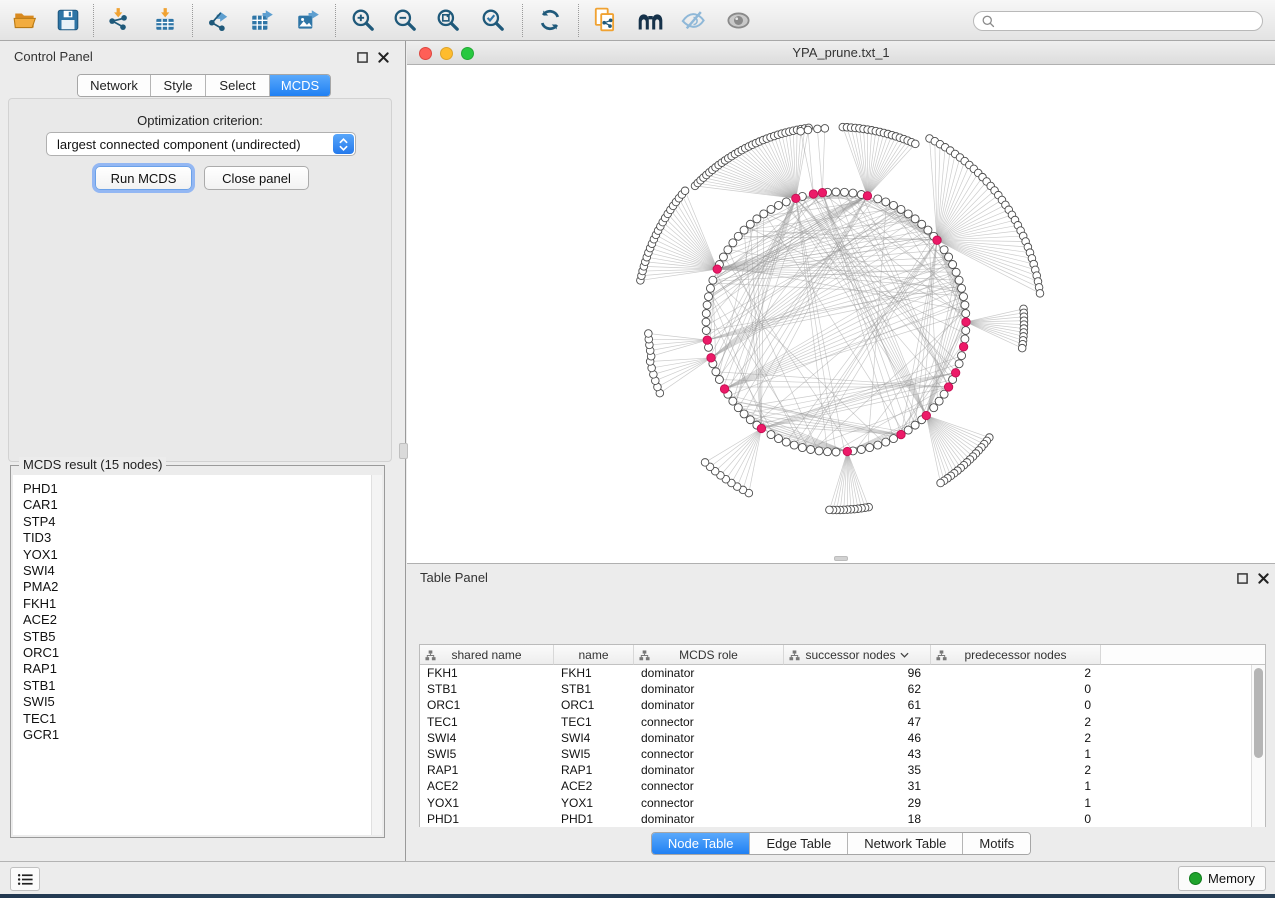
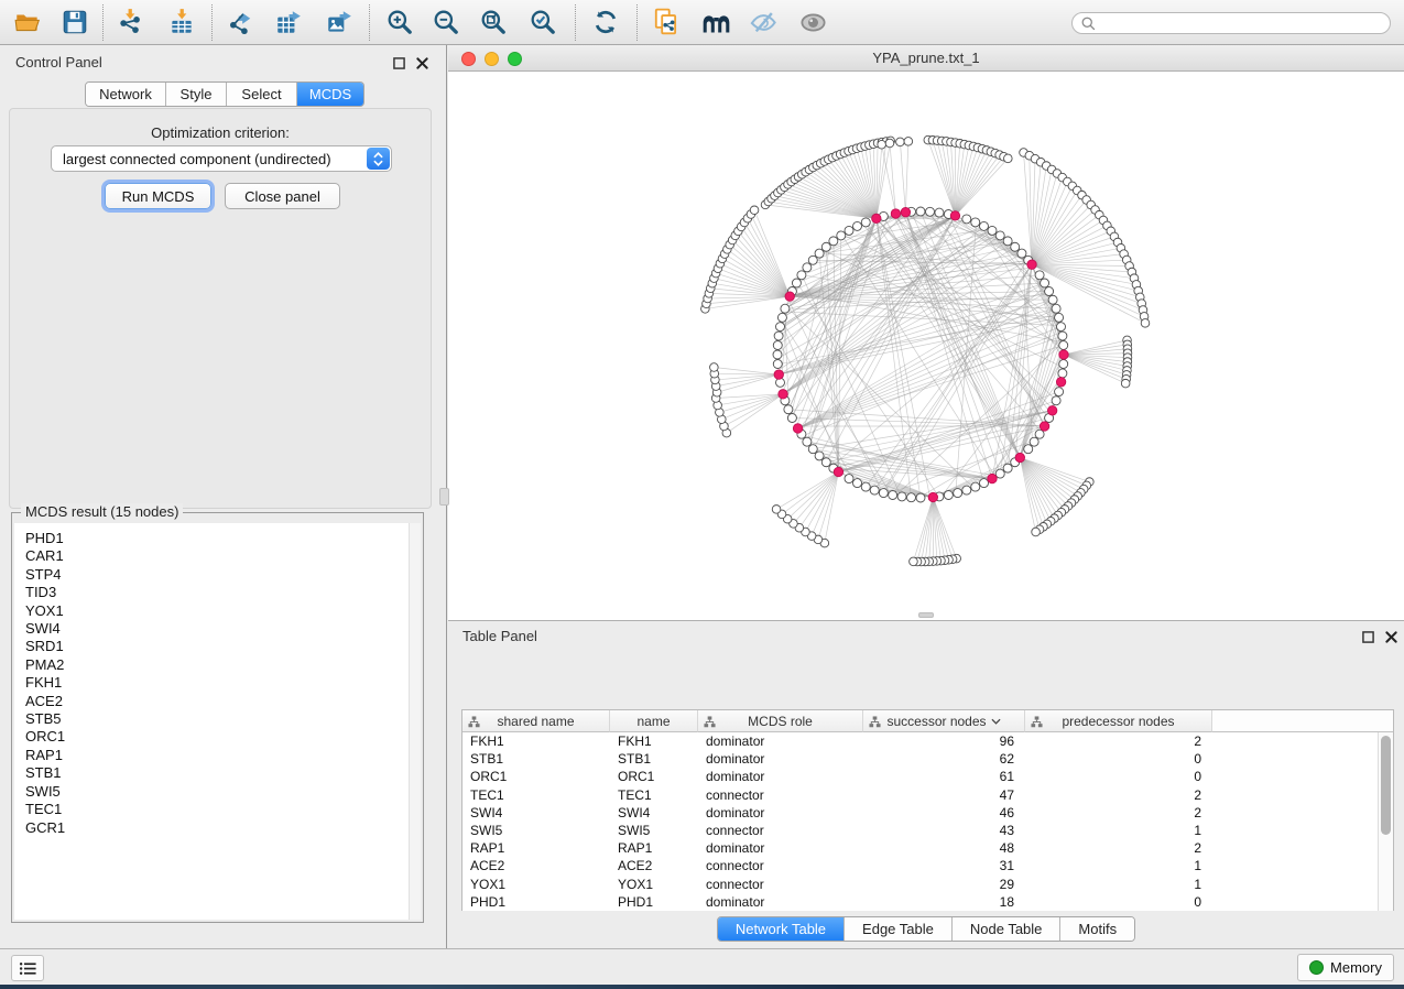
  Control Panel
  Network
  Style
  Select
  MCDS
  Optimization criterion:
  largest connected component (undirected)
  Run MCDS
  Close panel
  MCDS result (15 nodes)
  PHD1
  CAR1
  STP4
  TID3
  YOX1
  SWI4
+ SRD1
  PMA2
  FKH1
  ACE2
  STB5
  ORC1
  RAP1
  STB1
  SWI5
  TEC1
  GCR1
  YPA_prune.txt_1
  Table Panel
  shared name
  name
  MCDS role
  successor nodes
  predecessor nodes
  FKH1
  FKH1
  dominator
  96
  2
  STB1
  STB1
  dominator
  62
  0
  ORC1
  ORC1
  dominator
  61
  0
  TEC1
  TEC1
  connector
  47
  2
  SWI4
  SWI4
  dominator
  46
  2
  SWI5
  SWI5
  connector
  43
  1
  RAP1
  RAP1
  dominator
- 35
+ 48
  2
  ACE2
  ACE2
  connector
  31
  1
  YOX1
  YOX1
  connector
  29
  1
  PHD1
  PHD1
  dominator
  18
  0
- Node Table
+ Network Table
  Edge Table
- Network Table
+ Node Table
  Motifs
  Memory
